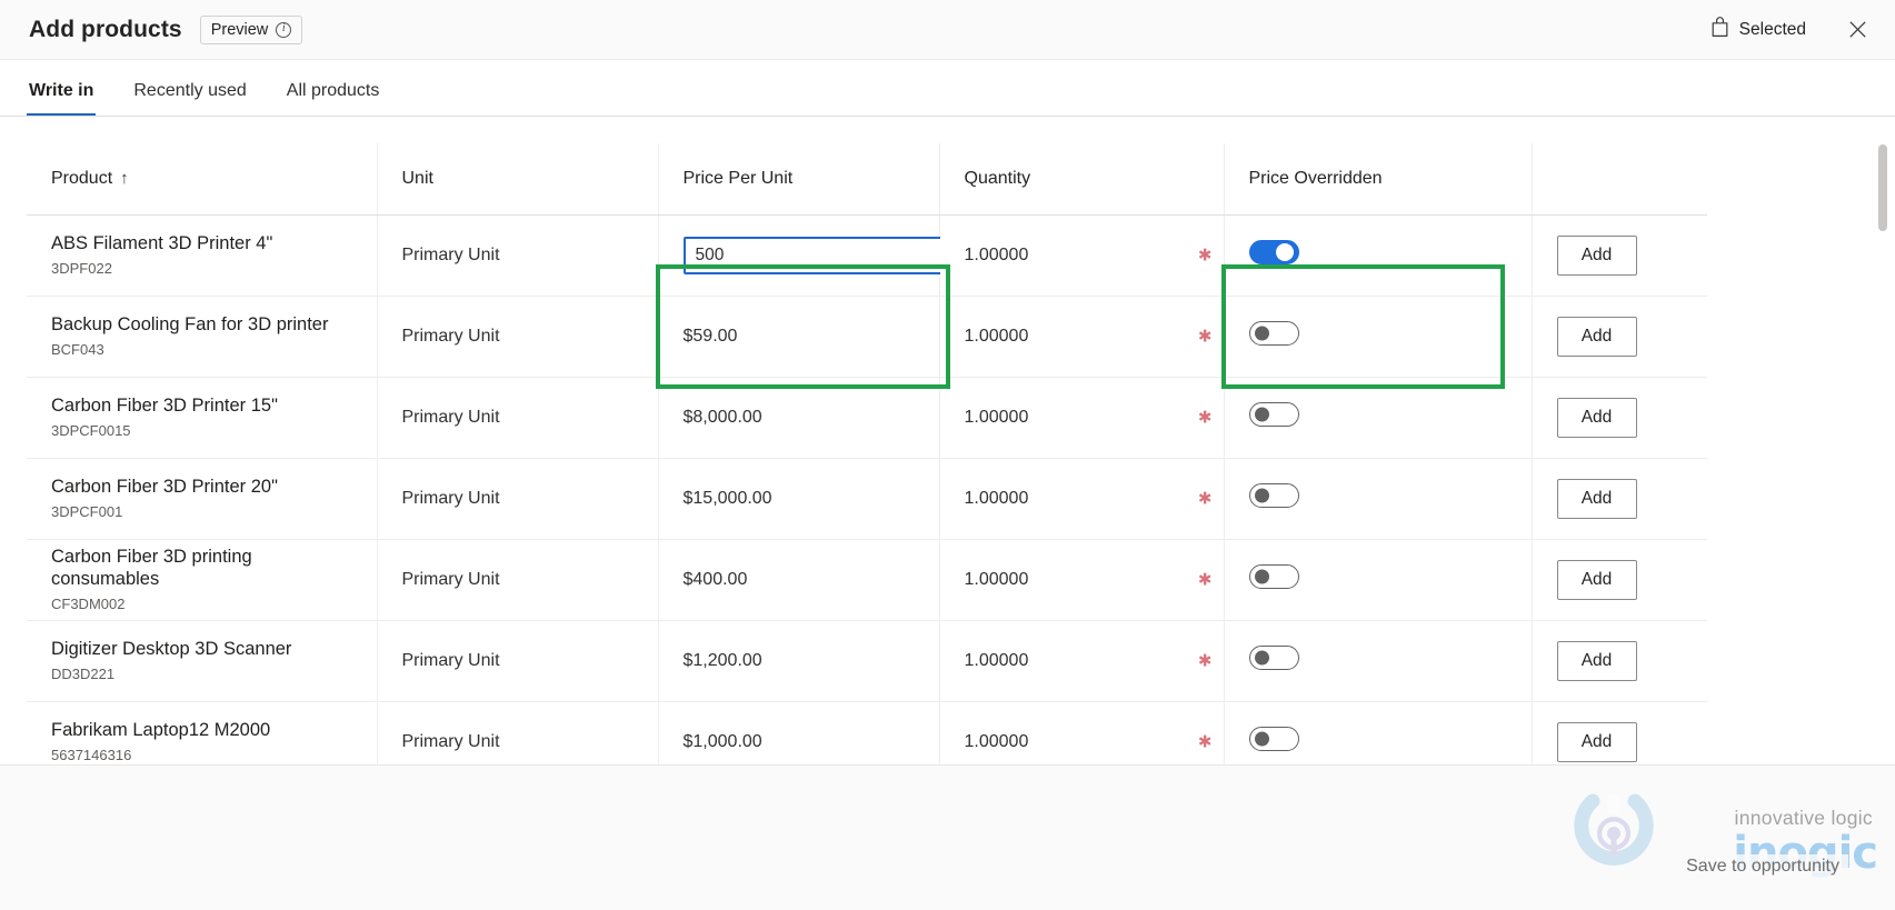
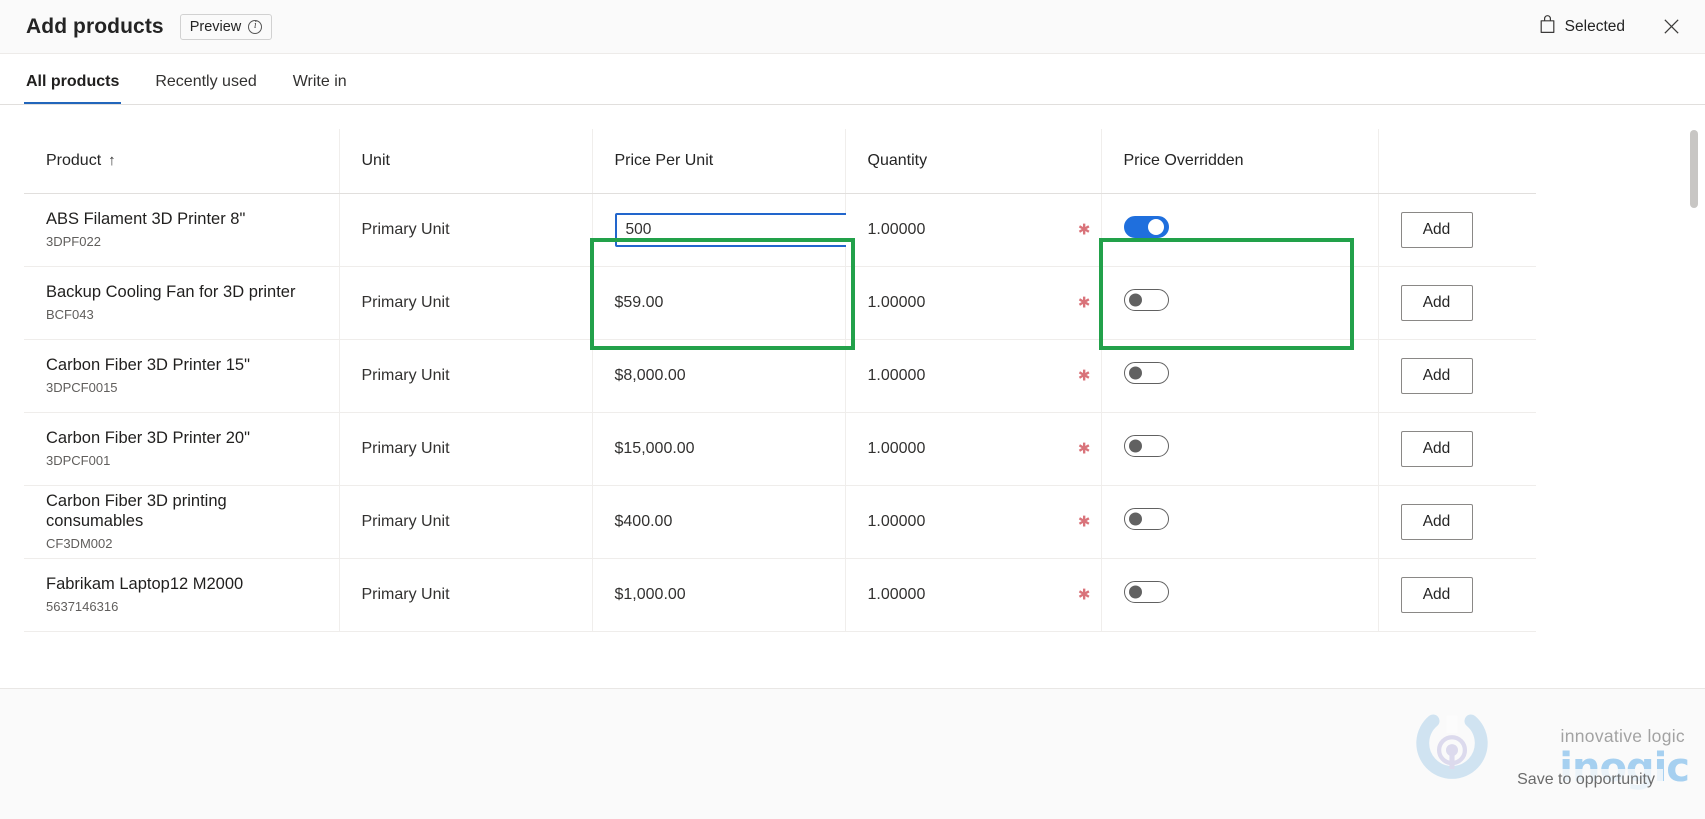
  Add products
  Preview
  i
  Selected
- Write in
+ All products
  Recently used
- All products
+ Write in
  Product ↑	Unit	Price Per Unit	Quantity	Price Overridden
- ABS Filament 3D Printer 4"3DPF022	Primary Unit	500	1.00000 ✱		Add
+ ABS Filament 3D Printer 8"3DPF022	Primary Unit	500	1.00000 ✱		Add
  Backup Cooling Fan for 3D printerBCF043	Primary Unit	$59.00	1.00000 ✱		Add
  Carbon Fiber 3D Printer 15"3DPCF0015	Primary Unit	$8,000.00	1.00000 ✱		Add
  Carbon Fiber 3D Printer 20"3DPCF001	Primary Unit	$15,000.00	1.00000 ✱		Add
  Carbon Fiber 3D printing consumablesCF3DM002	Primary Unit	$400.00	1.00000 ✱		Add
- Digitizer Desktop 3D ScannerDD3D221	Primary Unit	$1,200.00	1.00000 ✱		Add
  Fabrikam Laptop12 M20005637146316	Primary Unit	$1,000.00	1.00000 ✱		Add
  innovative logic
  inogic
  Save to opportunity
